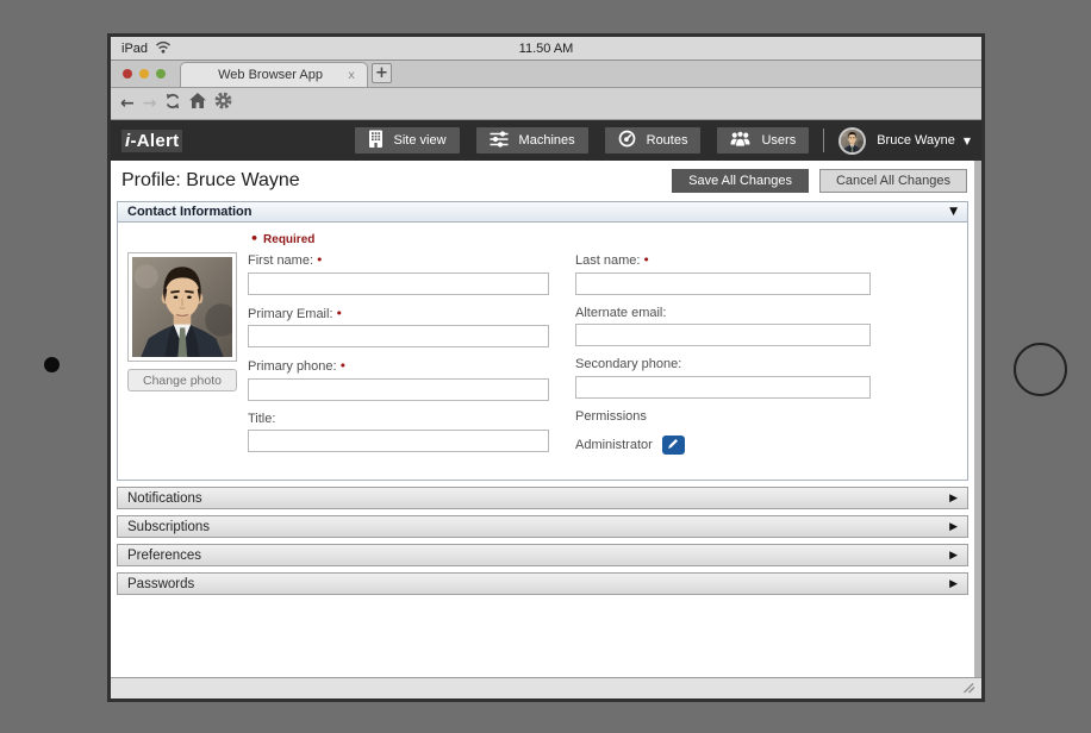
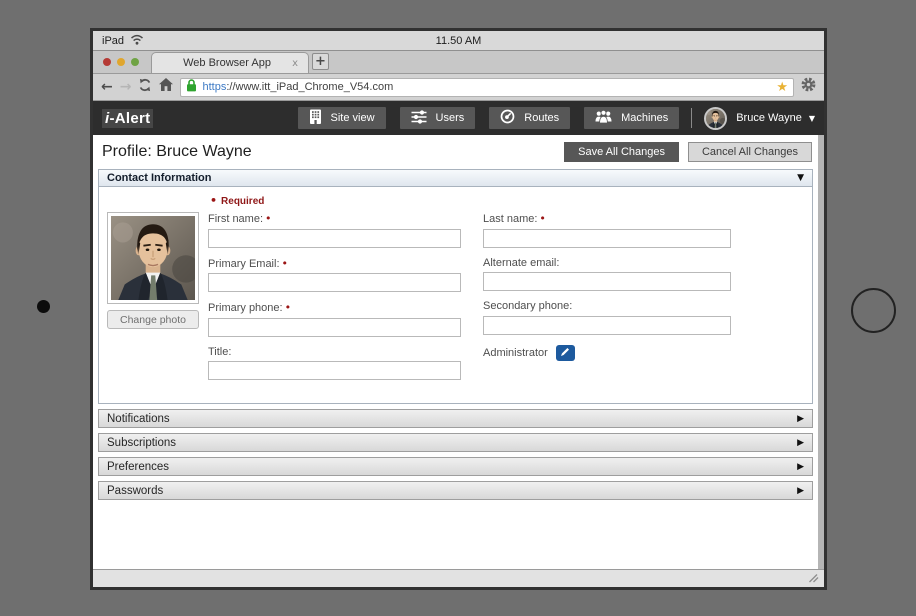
  iPad
  11.50 AM
  Web Browser App
  x
  +
  ←
  →
+ https://www.itt_iPad_Chrome_V54.com
+ ★
  i-Alert
  Site view
- Machines
+ Users
  Routes
- Users
+ Machines
  Bruce Wayne
  ▼
  Profile: Bruce Wayne
  Save All Changes
  Cancel All Changes
  Contact Information
  ▼
  • Required
  Change photo
  First name: •
  Primary Email: •
  Primary phone: •
  Title:
  Last name: •
  Alternate email:
  Secondary phone:
- Permissions
  Administrator
  Notifications
  ▶
  Subscriptions
  ▶
  Preferences
  ▶
  Passwords
  ▶
